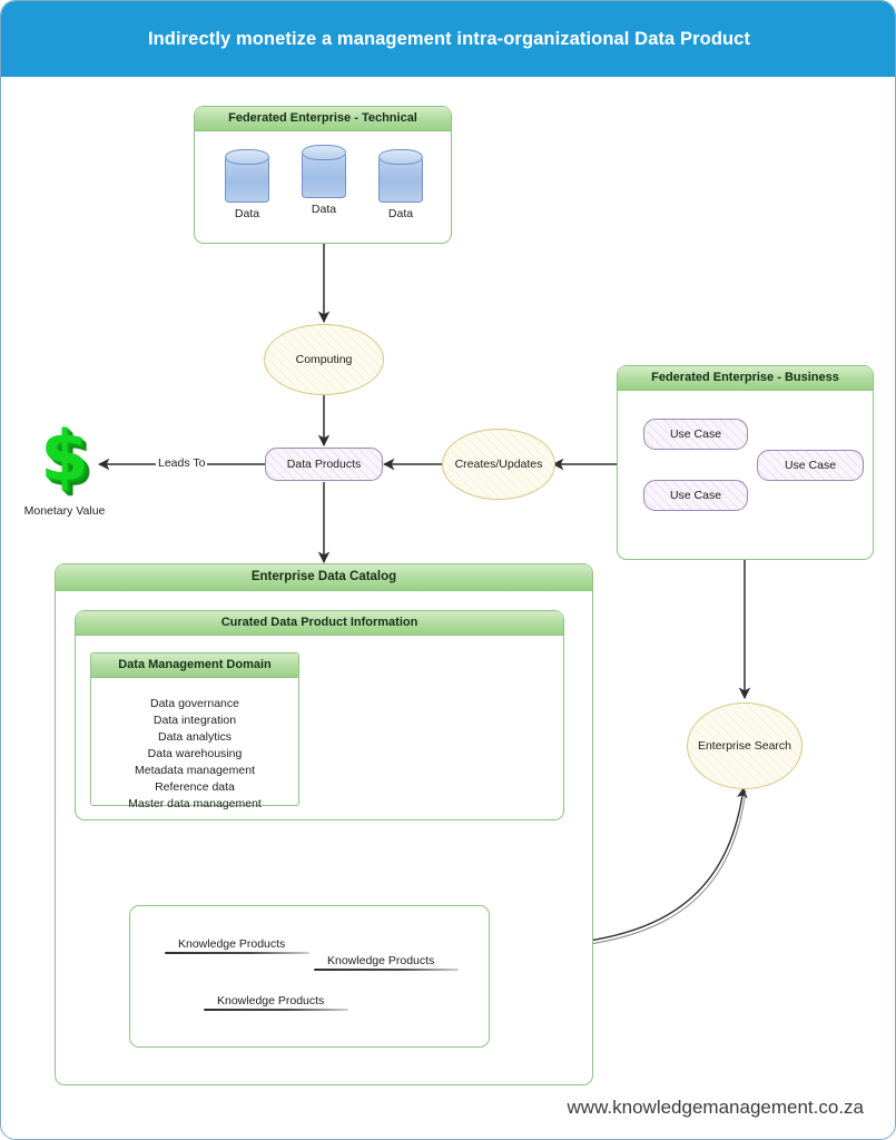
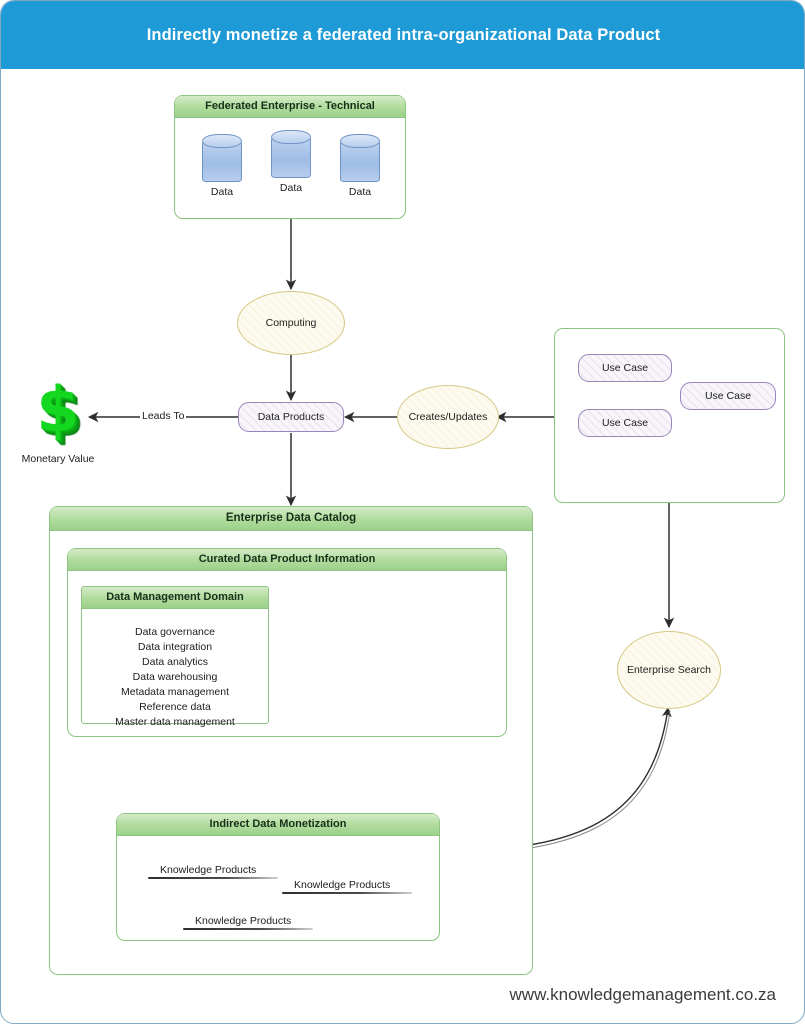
- Indirectly monetize a management intra-organizational Data Product
+ Indirectly monetize a federated intra-organizational Data Product
  Federated Enterprise - Technical
  Data
  Data
  Data
  Computing
  Data Products
  Creates/Updates
  Leads To
  $
  Monetary Value
- Federated Enterprise - Business
  Use Case
  Use Case
  Use Case
  Enterprise Search
  Enterprise Data Catalog
  Curated Data Product Information
  Data Management Domain
  Data governance
  Data integration
  Data analytics
  Data warehousing
  Metadata management
  Reference data
  Master data management
+ Indirect Data Monetization
  Knowledge Products
  Knowledge Products
  Knowledge Products
  www.knowledgemanagement.co.za
